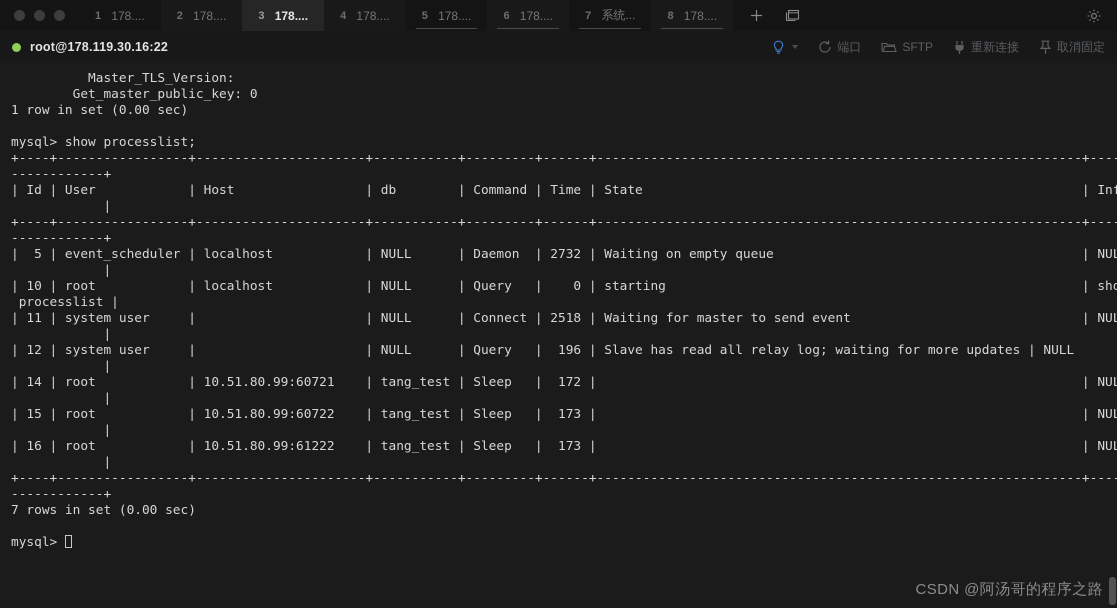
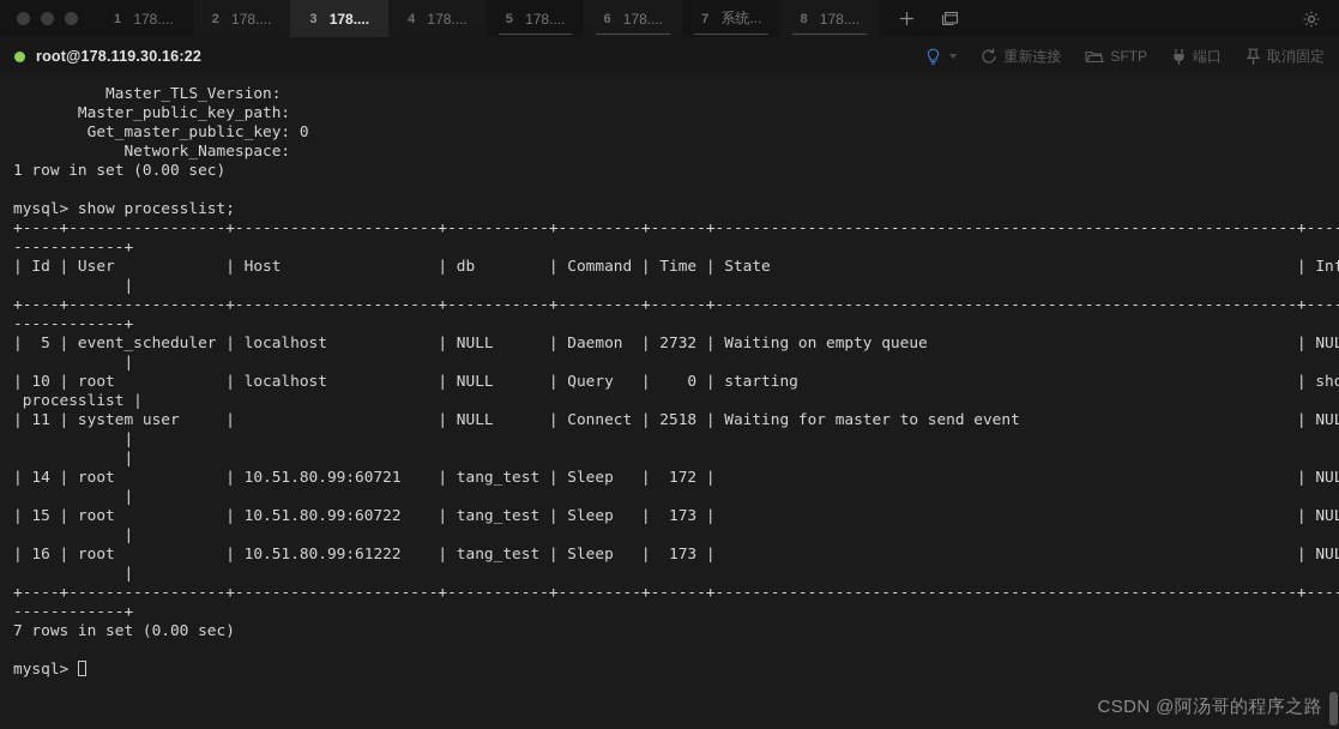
  1
  178....
  2
  178....
  3
  178....
  4
  178....
  5
  178....
  6
  178....
  7
  系统...
  8
  178....
  root@178.119.30.16:22
- 端口
+ 重新连接
  SFTP
- 重新连接
+ 端口
  取消固定
  Master_TLS_Version:
+ Master_public_key_path:
  Get_master_public_key: 0
+ Network_Namespace:
  1 row in set (0.00 sec)
  mysql> show processlist;
  +----+-----------------+----------------------+-----------+---------+------+---------------------------------------------------------------+---
  ------------+
  | Id | User | Host | db | Command | Time | State | In
  |
  +----+-----------------+----------------------+-----------+---------+------+---------------------------------------------------------------+---
  ------------+
  | 5 | event_scheduler | localhost | NULL | Daemon | 2732 | Waiting on empty queue | NU
  |
  | 10 | root | localhost | NULL | Query | 0 | starting | sh
  processlist |
  | 11 | system user | | NULL | Connect | 2518 | Waiting for master to send event | NU
  |
- | 12 | system user | | NULL | Query | 196 | Slave has read all relay log; waiting for more updates | NULL
  |
  | 14 | root | 10.51.80.99:60721 | tang_test | Sleep | 172 | | NU
  |
  | 15 | root | 10.51.80.99:60722 | tang_test | Sleep | 173 | | NU
  |
  | 16 | root | 10.51.80.99:61222 | tang_test | Sleep | 173 | | NU
  |
  +----+-----------------+----------------------+-----------+---------+------+---------------------------------------------------------------+---
  ------------+
  7 rows in set (0.00 sec)
  mysql>
  CSDN @阿汤哥的程序之路
